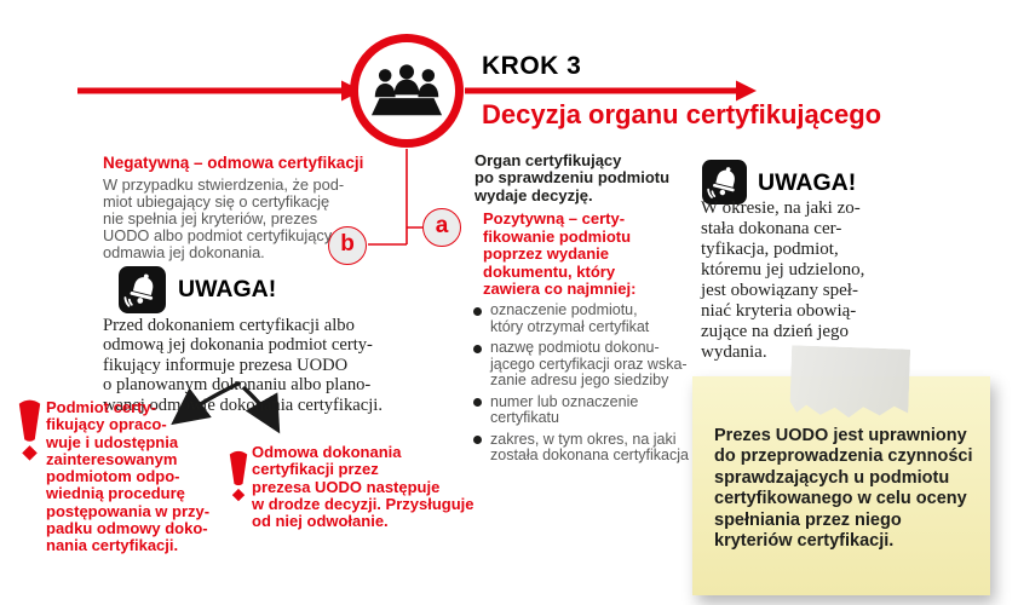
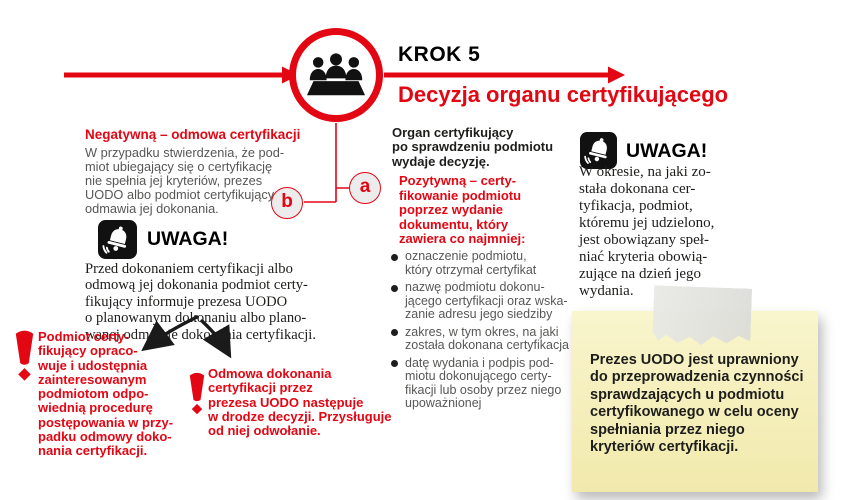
- KROK 3
+ KROK 5
  Decyzja organu certyfikującego
  a
  b
  Negatywną – odmowa certyfikacji
  W przypadku stwierdzenia, że pod-
  miot ubiegający się o certyfikację
  nie spełnia jej kryteriów, prezes
  UODO albo podmiot certyfikujący
  odmawia jej dokonania.
  UWAGA!
  Przed dokonaniem certyfikacji albo
  odmową jej dokonania podmiot certy-
  fikujący informuje prezesa UODO
  o planowanym dokonaniu albo plano-
  wanej odmowie dokonania certyfikacji.
  Podmiot certy-
  fikujący opraco-
  wuje i udostępnia
  zainteresowanym
  podmiotom odpo-
  wiednią procedurę
  postępowania w przy-
  padku odmowy doko-
  nania certyfikacji.
  Odmowa dokonania
  certyfikacji przez
  prezesa UODO następuje
  w drodze decyzji. Przysługuje
  od niej odwołanie.
  Organ certyfikujący
  po sprawdzeniu podmiotu
  wydaje decyzję.
  Pozytywną – certy-
  fikowanie podmiotu
  poprzez wydanie
  dokumentu, który
  zawiera co najmniej:
  oznaczenie podmiotu,
  który otrzymał certyfikat
  nazwę podmiotu dokonu-
  jącego certyfikacji oraz wska-
  zanie adresu jego siedziby
- numer lub oznaczenie
- certyfikatu
  zakres, w tym okres, na jaki
  została dokonana certyfikacja
+ datę wydania i podpis pod-
+ miotu dokonującego certy-
+ fikacji lub osoby przez niego
+ upoważnionej
  UWAGA!
  W okresie, na jaki zo-
  stała dokonana cer-
  tyfikacja, podmiot,
  któremu jej udzielono,
  jest obowiązany speł-
  niać kryteria obowią-
  zujące na dzień jego
  wydania.
  Prezes UODO jest uprawniony
  do przeprowadzenia czynności
  sprawdzających u podmiotu
  certyfikowanego w celu oceny
  spełniania przez niego
  kryteriów certyfikacji.
